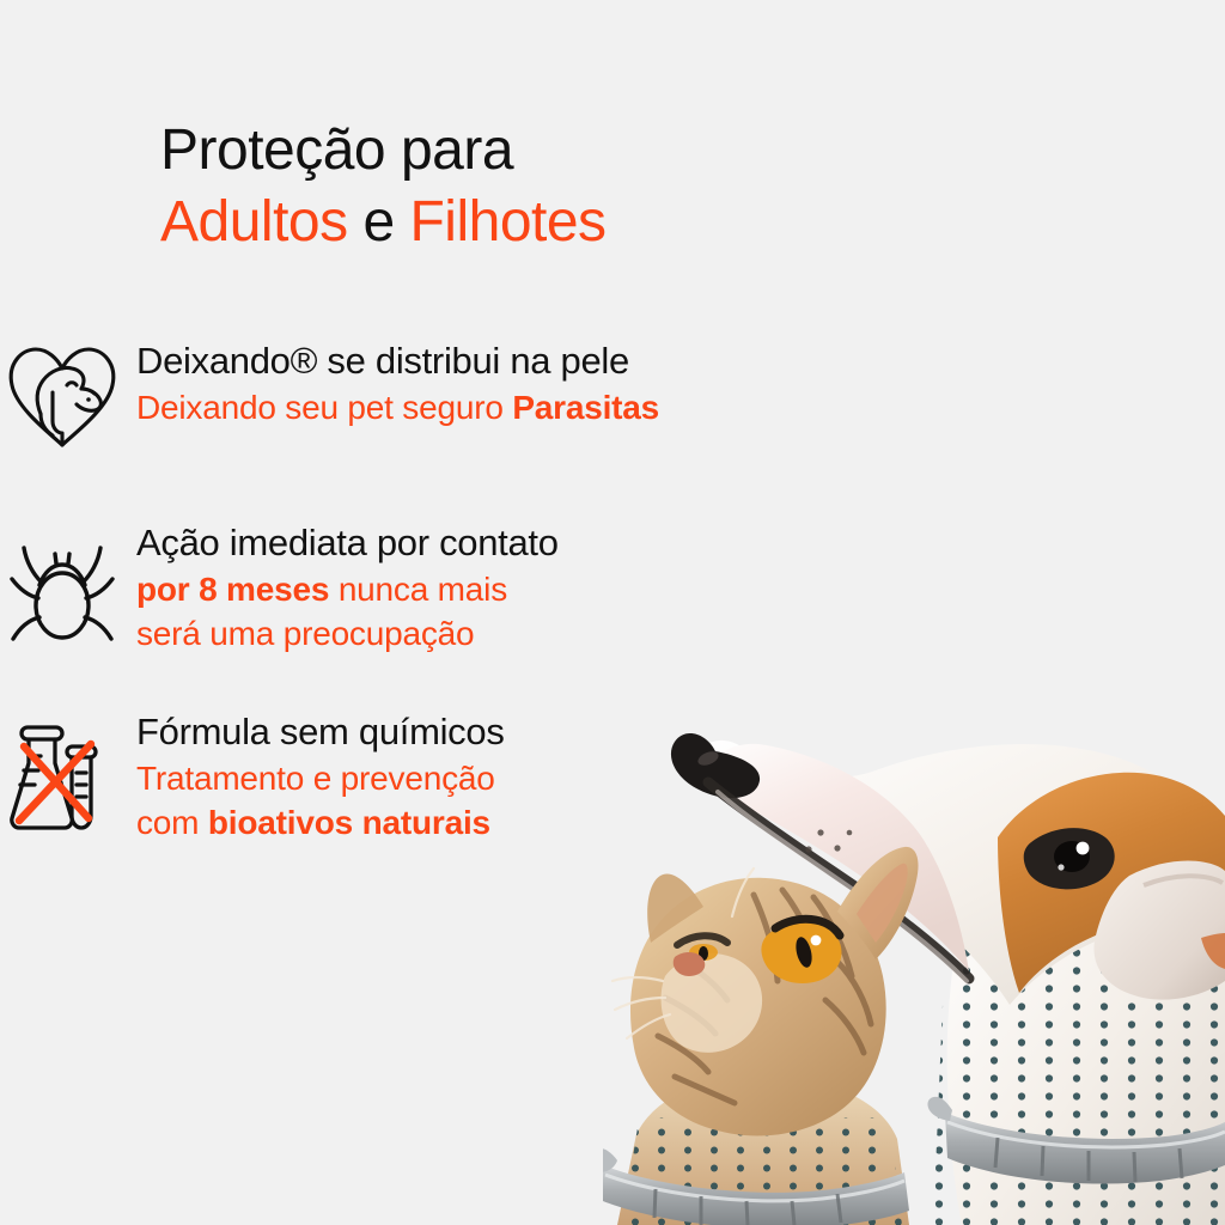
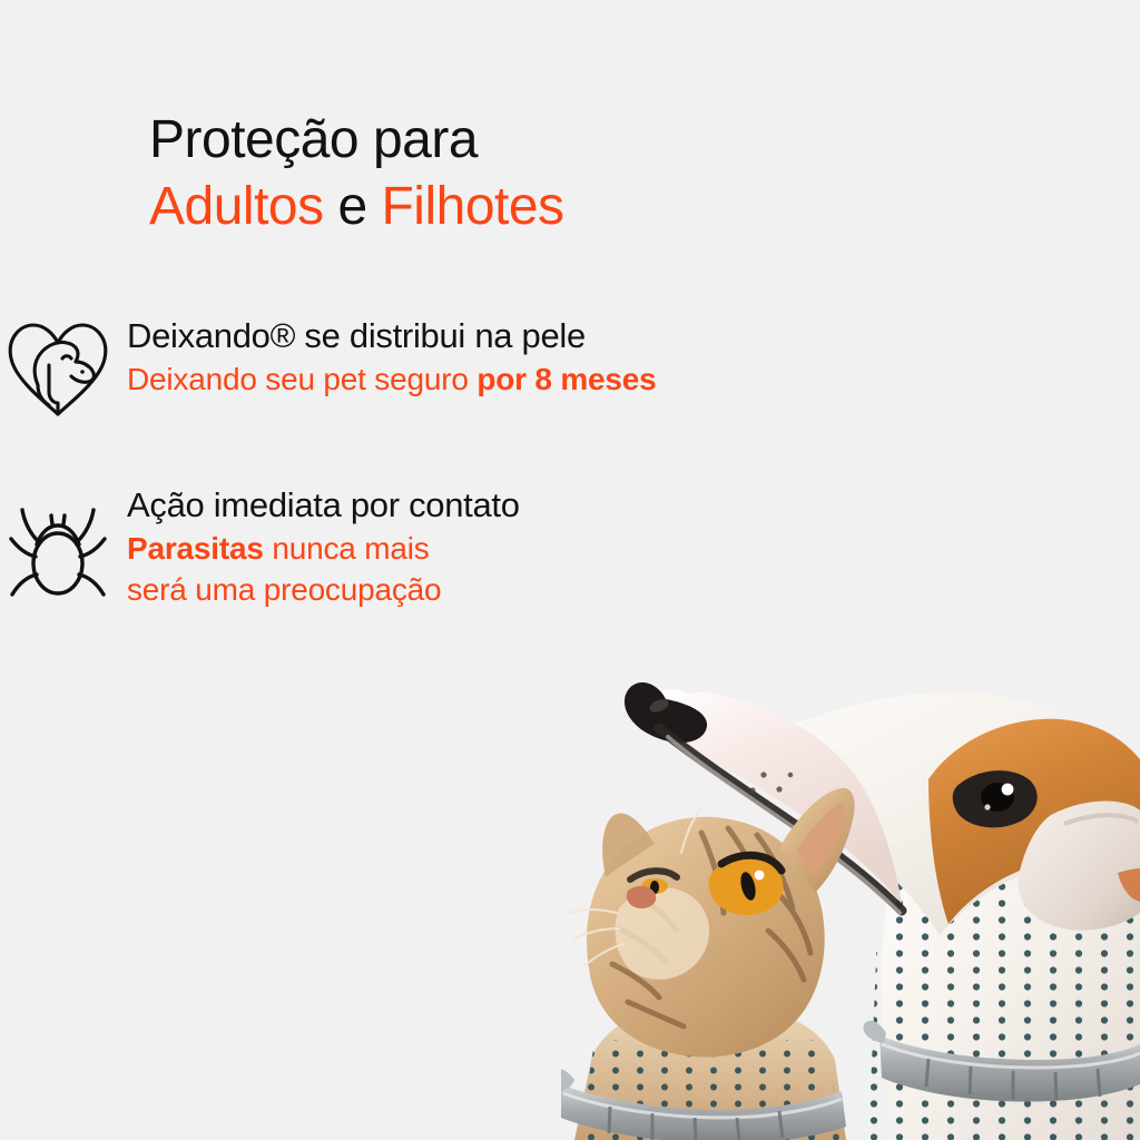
  Proteção para
  Adultos e Filhotes
  Deixando® se distribui na pele
- Deixando seu pet seguro Parasitas
+ Deixando seu pet seguro por 8 meses
  Ação imediata por contato
- por 8 meses nunca mais
+ Parasitas nunca mais
  será uma preocupação
- Fórmula sem químicos
- Tratamento e prevenção
- com bioativos naturais
